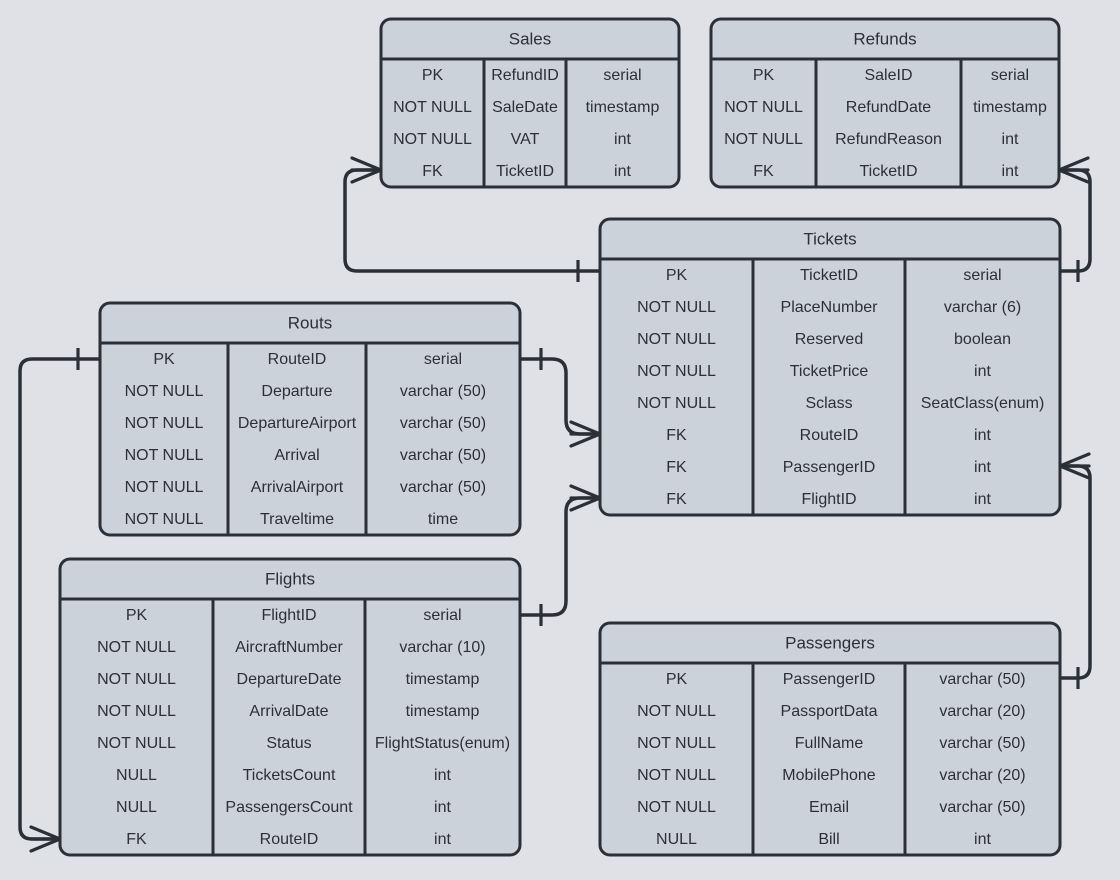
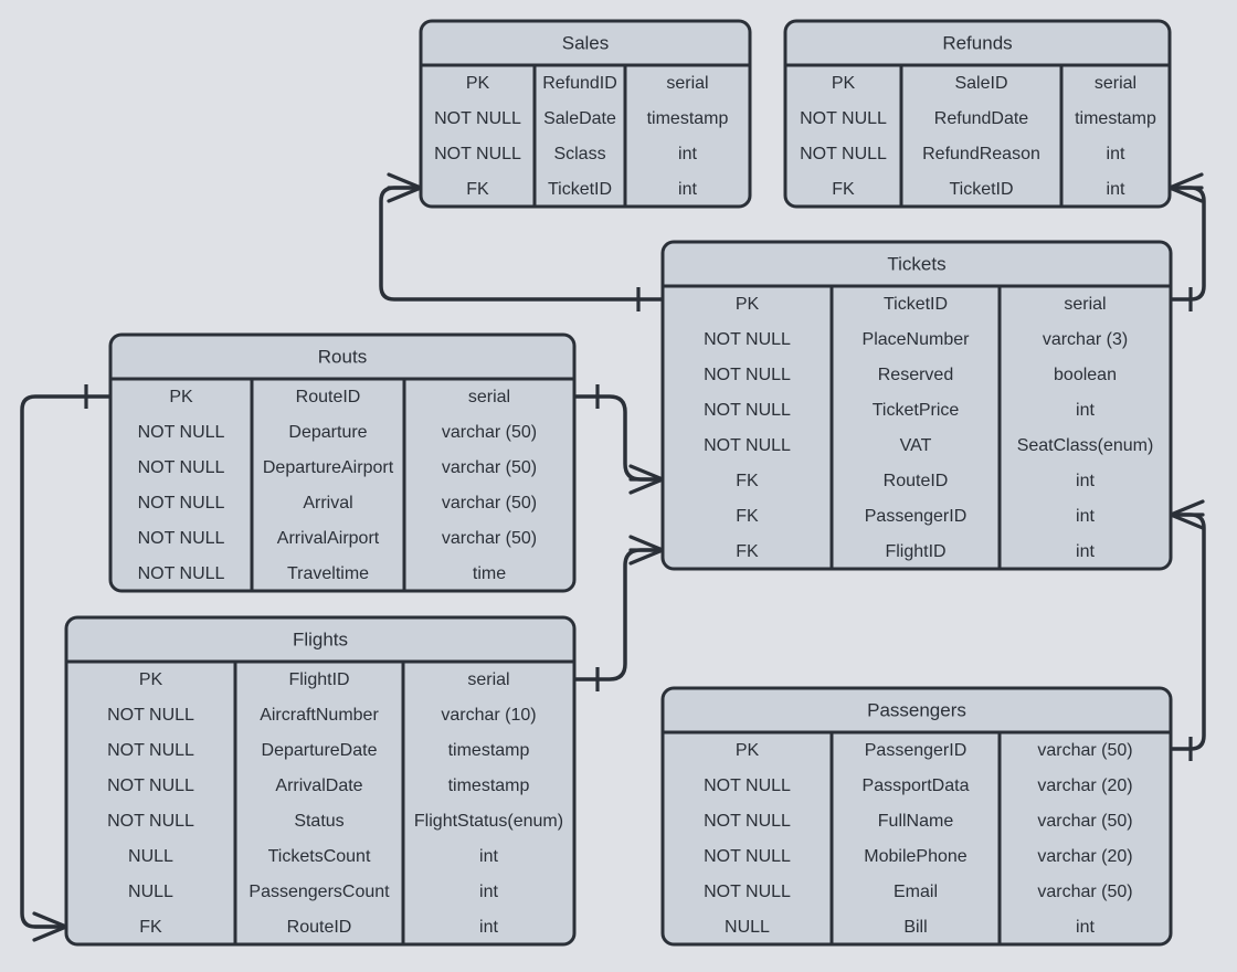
  Sales
  PK
  RefundID
  serial
  NOT NULL
  SaleDate
  timestamp
  NOT NULL
- VAT
+ Sclass
  int
  FK
  TicketID
  int
  Refunds
  PK
  SaleID
  serial
  NOT NULL
  RefundDate
  timestamp
  NOT NULL
  RefundReason
  int
  FK
  TicketID
  int
  Tickets
  PK
  TicketID
  serial
  NOT NULL
  PlaceNumber
- varchar (6)
+ varchar (3)
  NOT NULL
  Reserved
  boolean
  NOT NULL
  TicketPrice
  int
  NOT NULL
- Sclass
+ VAT
  SeatClass(enum)
  FK
  RouteID
  int
  FK
  PassengerID
  int
  FK
  FlightID
  int
  Routs
  PK
  RouteID
  serial
  NOT NULL
  Departure
  varchar (50)
  NOT NULL
  DepartureAirport
  varchar (50)
  NOT NULL
  Arrival
  varchar (50)
  NOT NULL
  ArrivalAirport
  varchar (50)
  NOT NULL
  Traveltime
  time
  Flights
  PK
  FlightID
  serial
  NOT NULL
  AircraftNumber
  varchar (10)
  NOT NULL
  DepartureDate
  timestamp
  NOT NULL
  ArrivalDate
  timestamp
  NOT NULL
  Status
  FlightStatus(enum)
  NULL
  TicketsCount
  int
  NULL
  PassengersCount
  int
  FK
  RouteID
  int
  Passengers
  PK
  PassengerID
  varchar (50)
  NOT NULL
  PassportData
  varchar (20)
  NOT NULL
  FullName
  varchar (50)
  NOT NULL
  MobilePhone
  varchar (20)
  NOT NULL
  Email
  varchar (50)
  NULL
  Bill
  int
